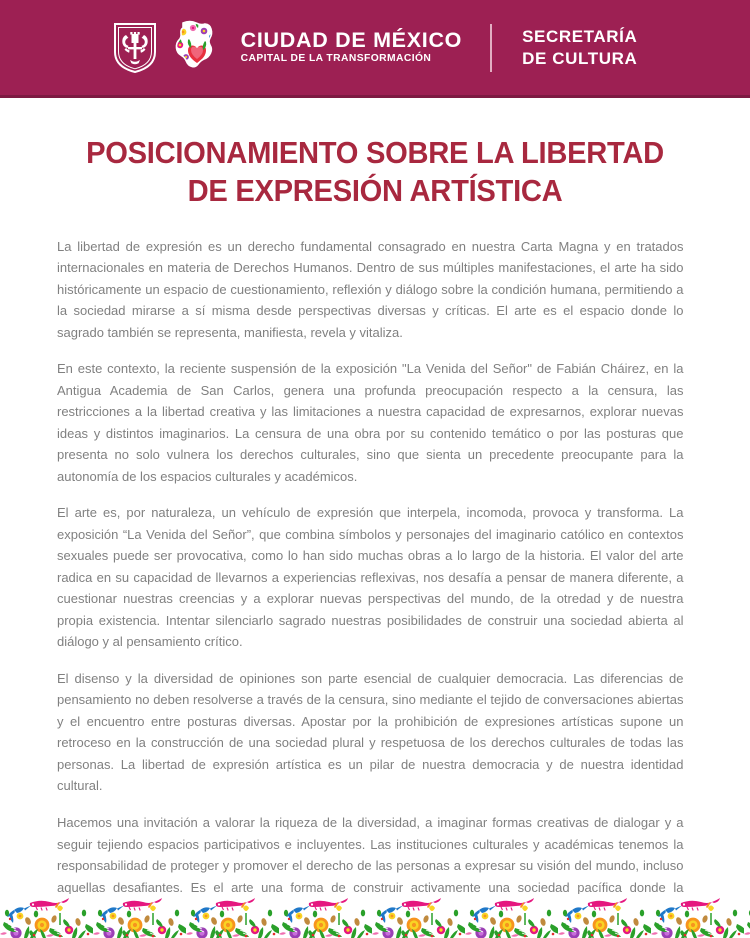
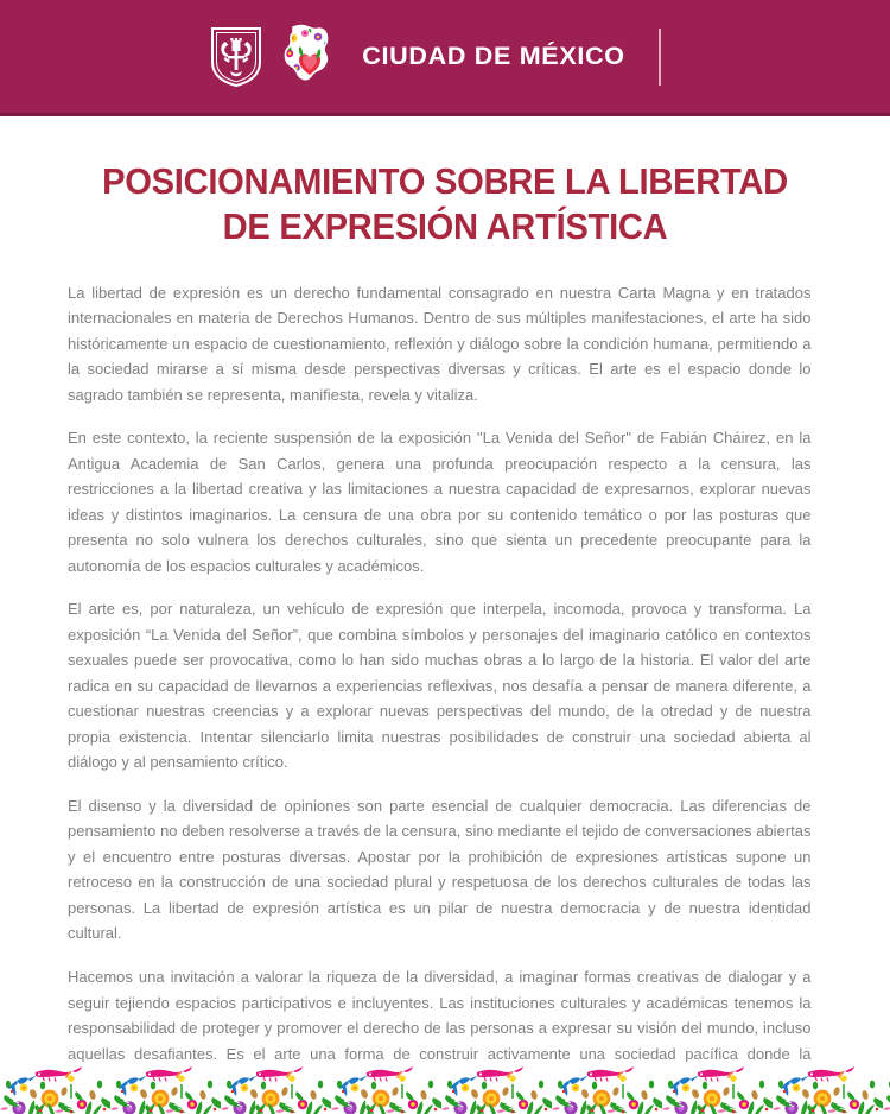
  CIUDAD DE MÉXICO
- CAPITAL DE LA TRANSFORMACIÓN
- SECRETARÍA
- DE CULTURA
  POSICIONAMIENTO SOBRE LA LIBERTAD
  DE EXPRESIÓN ARTÍSTICA
  La libertad de expresión es un derecho fundamental consagrado en nuestra Carta Magna y en tratados internacionales en materia de Derechos Humanos. Dentro de sus múltiples manifestaciones, el arte ha sido históricamente un espacio de cuestionamiento, reflexión y diálogo sobre la condición humana, permitiendo a la sociedad mirarse a sí misma desde perspectivas diversas y críticas. El arte es el espacio donde lo sagrado también se representa, manifiesta, revela y vitaliza.
  En este contexto, la reciente suspensión de la exposición "La Venida del Señor" de Fabián Cháirez, en la Antigua Academia de San Carlos, genera una profunda preocupación respecto a la censura, las restricciones a la libertad creativa y las limitaciones a nuestra capacidad de expresarnos, explorar nuevas ideas y distintos imaginarios. La censura de una obra por su contenido temático o por las posturas que presenta no solo vulnera los derechos culturales, sino que sienta un precedente preocupante para la autonomía de los espacios culturales y académicos.
- El arte es, por naturaleza, un vehículo de expresión que interpela, incomoda, provoca y transforma. La exposición “La Venida del Señor”, que combina símbolos y personajes del imaginario católico en contextos sexuales puede ser provocativa, como lo han sido muchas obras a lo largo de la historia. El valor del arte radica en su capacidad de llevarnos a experiencias reflexivas, nos desafía a pensar de manera diferente, a cuestionar nuestras creencias y a explorar nuevas perspectivas del mundo, de la otredad y de nuestra propia existencia. Intentar silenciarlo sagrado nuestras posibilidades de construir una sociedad abierta al diálogo y al pensamiento crítico.
+ El arte es, por naturaleza, un vehículo de expresión que interpela, incomoda, provoca y transforma. La exposición “La Venida del Señor”, que combina símbolos y personajes del imaginario católico en contextos sexuales puede ser provocativa, como lo han sido muchas obras a lo largo de la historia. El valor del arte radica en su capacidad de llevarnos a experiencias reflexivas, nos desafía a pensar de manera diferente, a cuestionar nuestras creencias y a explorar nuevas perspectivas del mundo, de la otredad y de nuestra propia existencia. Intentar silenciarlo limita nuestras posibilidades de construir una sociedad abierta al diálogo y al pensamiento crítico.
  El disenso y la diversidad de opiniones son parte esencial de cualquier democracia. Las diferencias de pensamiento no deben resolverse a través de la censura, sino mediante el tejido de conversaciones abiertas y el encuentro entre posturas diversas. Apostar por la prohibición de expresiones artísticas supone un retroceso en la construcción de una sociedad plural y respetuosa de los derechos culturales de todas las personas. La libertad de expresión artística es un pilar de nuestra democracia y de nuestra identidad cultural.
  Hacemos una invitación a valorar la riqueza de la diversidad, a imaginar formas creativas de dialogar y a seguir tejiendo espacios participativos e incluyentes. Las instituciones culturales y académicas tenemos la responsabilidad de proteger y promover el derecho de las personas a expresar su visión del mundo, incluso aquellas desafiantes. Es el arte una forma de construir activamente una sociedad pacífica donde la
